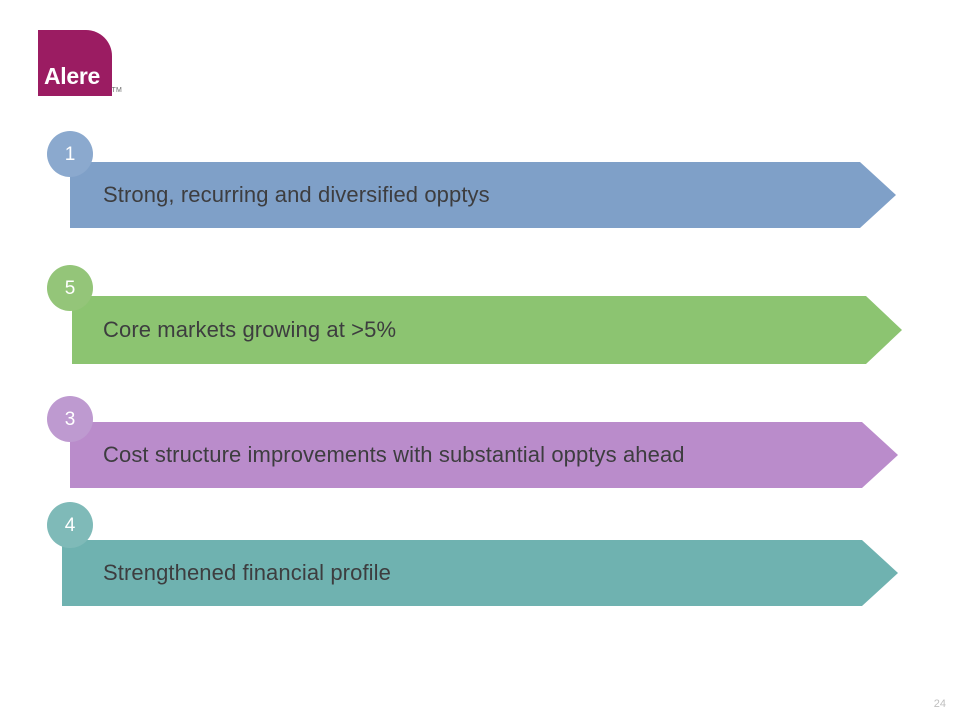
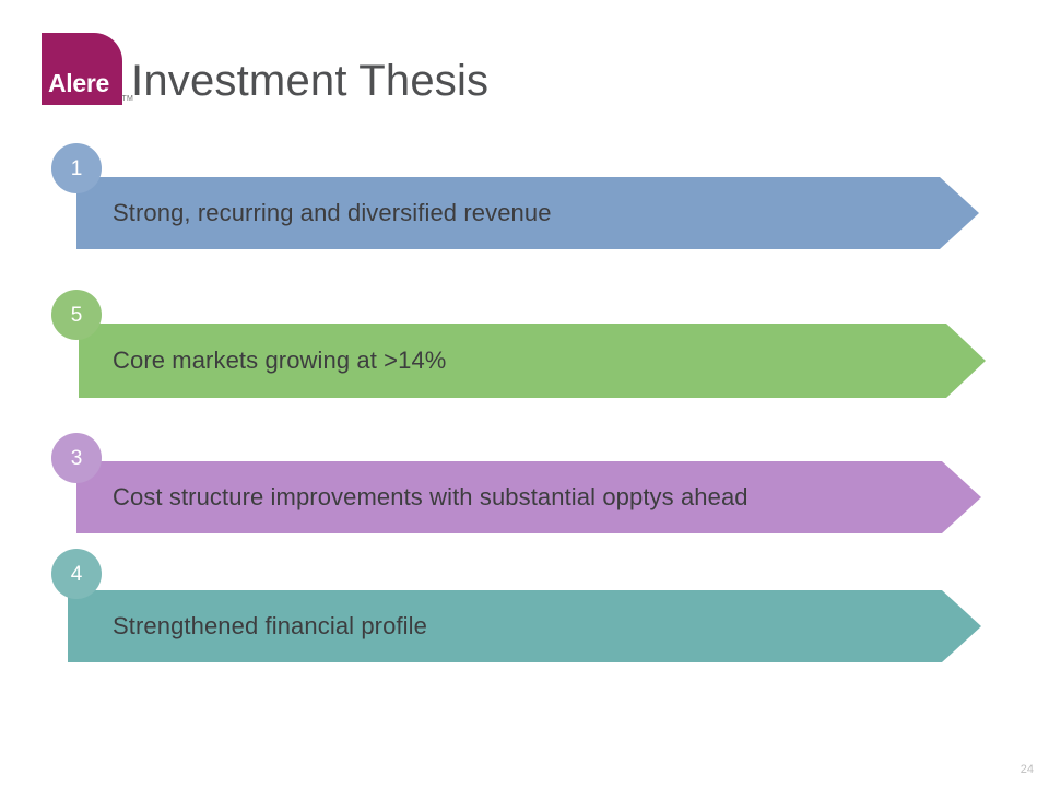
  Alere
+ Investment Thesis
- Strong, recurring and diversified opptys
+ Strong, recurring and diversified revenue
  1
- Core markets growing at >5%
+ Core markets growing at >14%
  5
  Cost structure improvements with substantial opptys ahead
  3
  Strengthened financial profile
  4
  24
